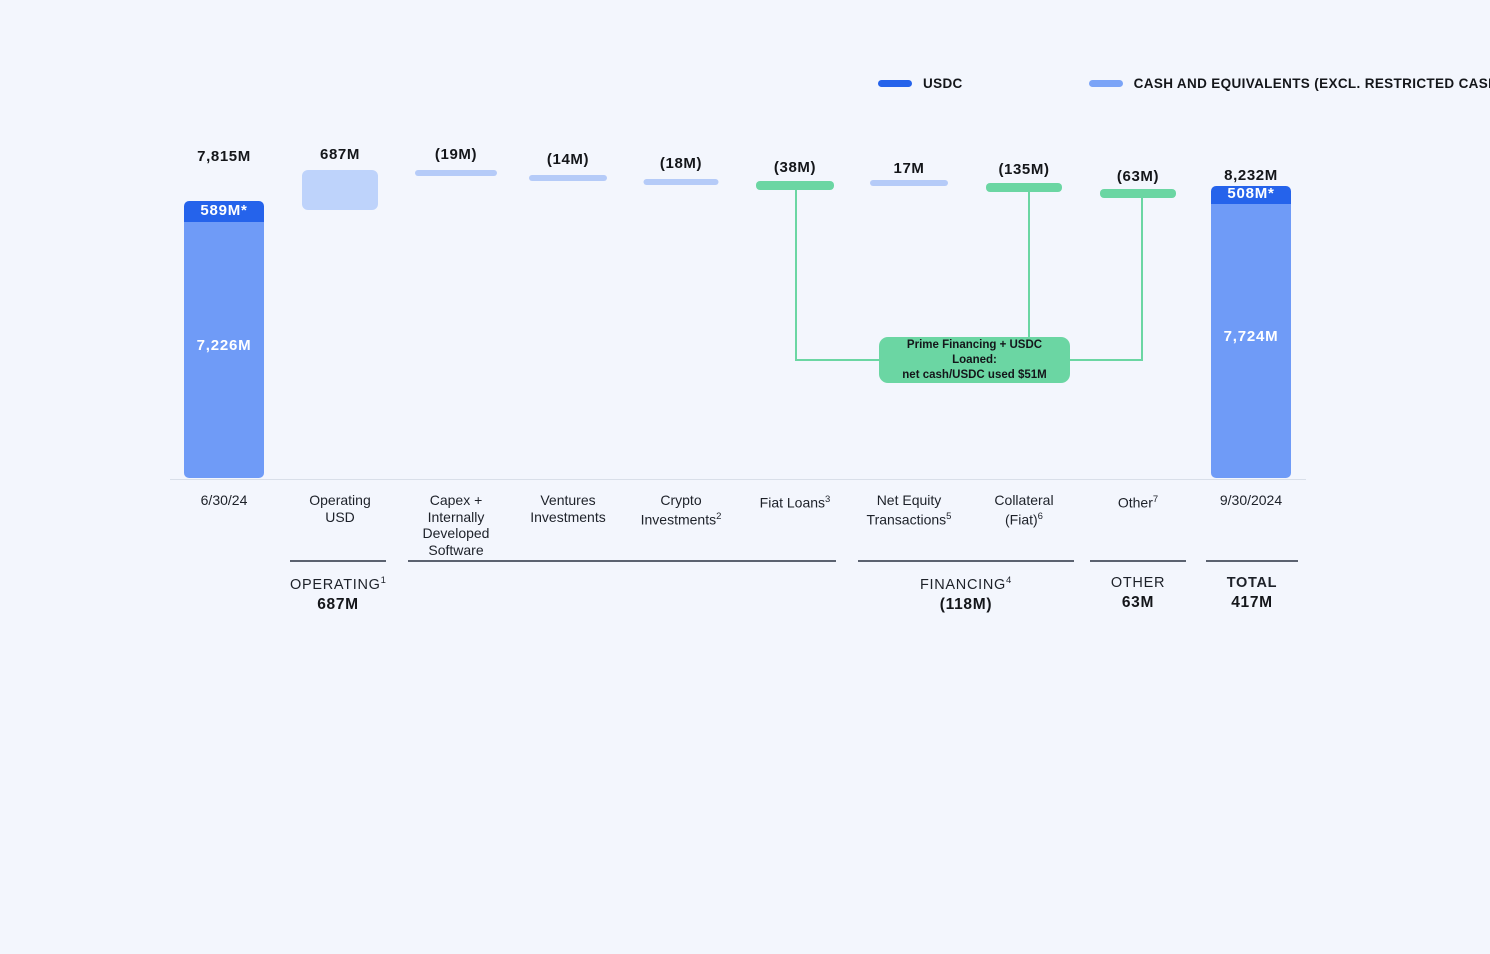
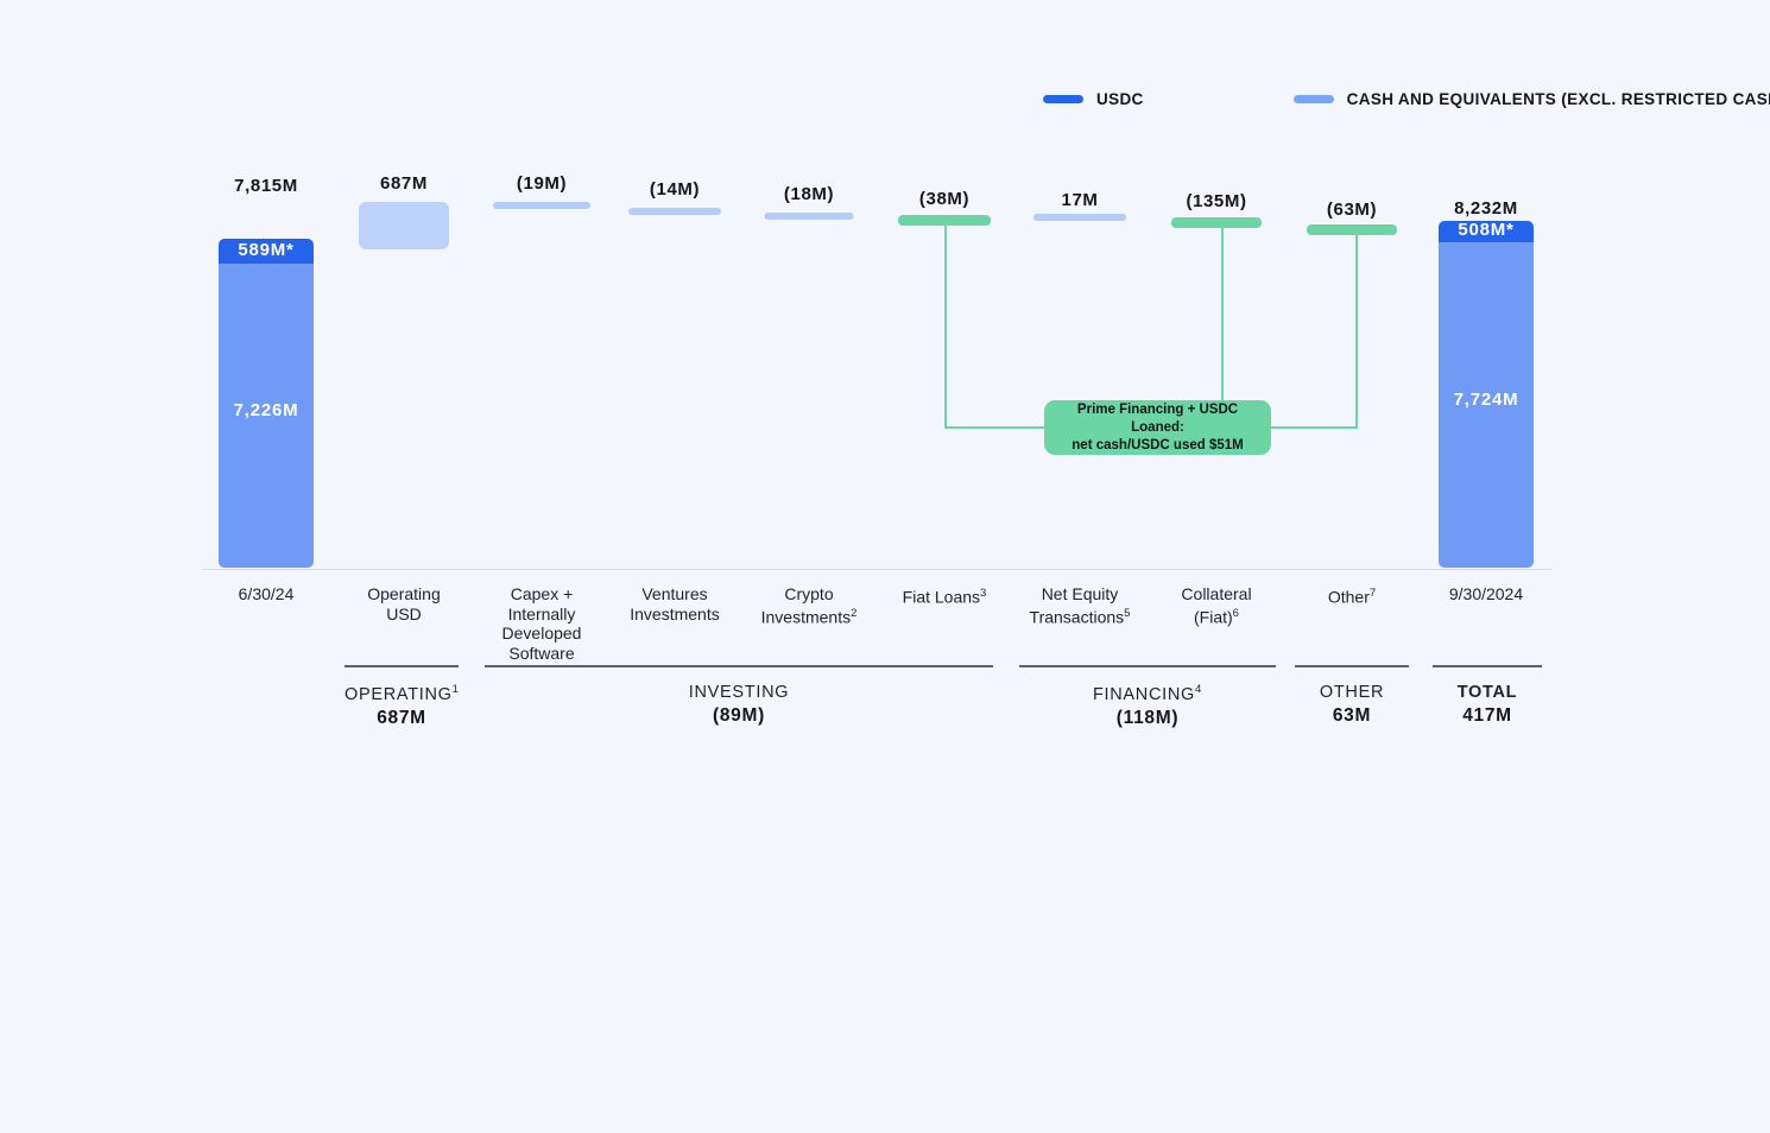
  USDC
  CASH AND EQUIVALENTS (EXCL. RESTRICTED CAS
  7,815M
  589M*
  7,226M
  6/30/24
  687M
  Operating
  USD
  (19M)
  Capex +
  Internally
  Developed
  Software
  (14M)
  Ventures
  Investments
  (18M)
  Crypto
  Investments2
  (38M)
  Fiat Loans3
  17M
  Net Equity
  Transactions5
  (135M)
  Collateral
  (Fiat)6
  (63M)
  Other7
  8,232M
  508M*
  7,724M
  9/30/2024
  Prime Financing + USDC Loaned:
  net cash/USDC used $51M
  OPERATING1
  687M
+ INVESTING
+ (89M)
  FINANCING4
  (118M)
  OTHER
  63M
  TOTAL
  417M
